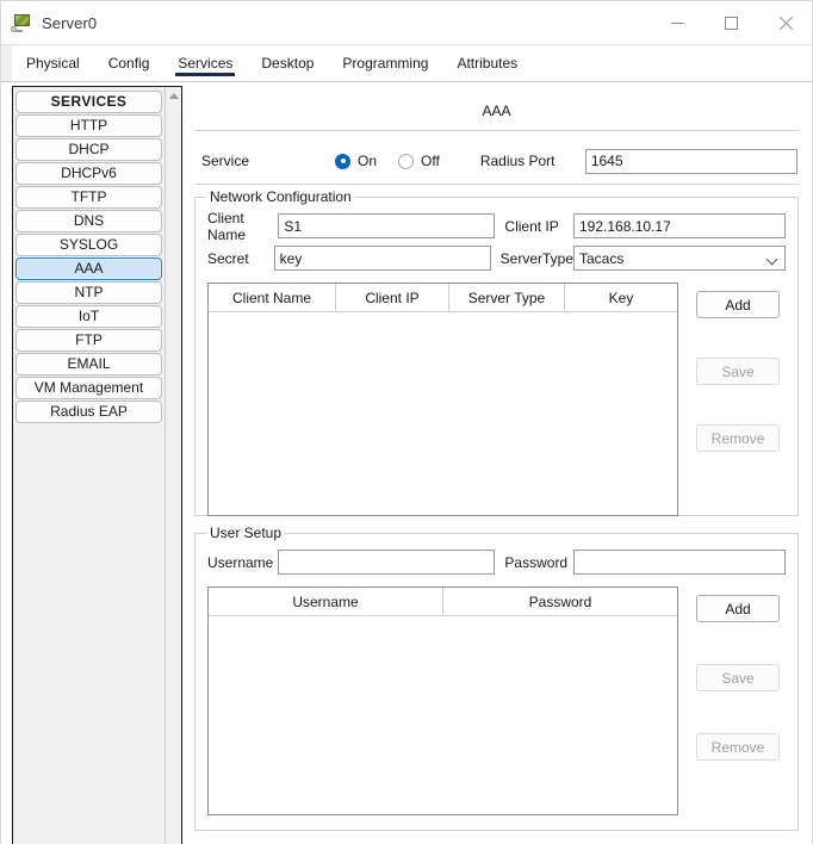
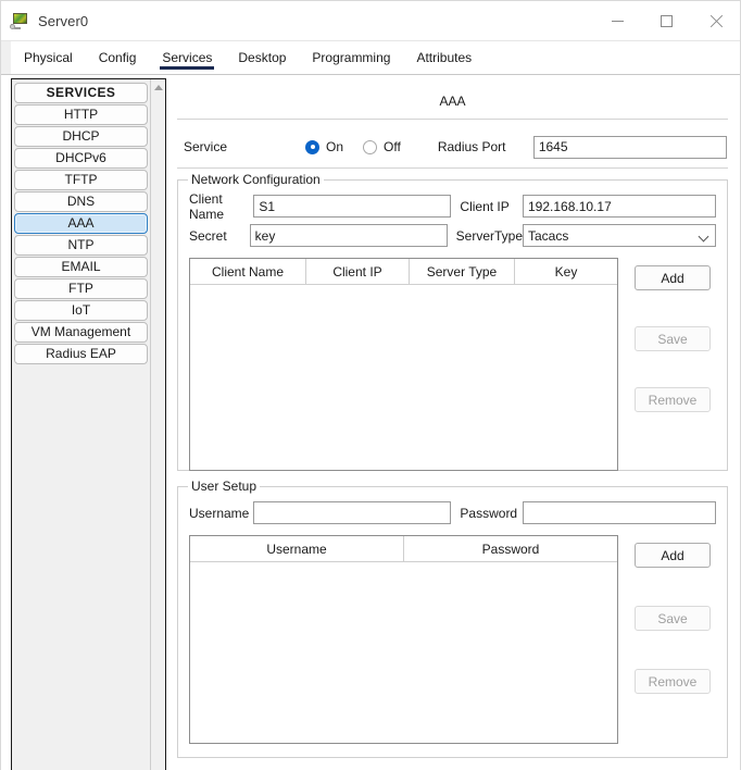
  Server0
  Physical
  Config
  Services
  Desktop
  Programming
  Attributes
  SERVICES
  HTTP
  DHCP
  DHCPv6
  TFTP
  DNS
- SYSLOG
  AAA
  NTP
- IoT
+ EMAIL
  FTP
- EMAIL
+ IoT
  VM Management
  Radius EAP
  AAA
  Service
  On
  Off
  Radius Port
  1645
  Network Configuration
  Client Name
  S1
  Client IP
  192.168.10.17
  Secret
  key
  ServerType
  Tacacs
  Client Name
  Client IP
  Server Type
  Key
  Add
  Save
  Remove
  User Setup
  Username
  Password
  Username
  Password
  Add
  Save
  Remove
